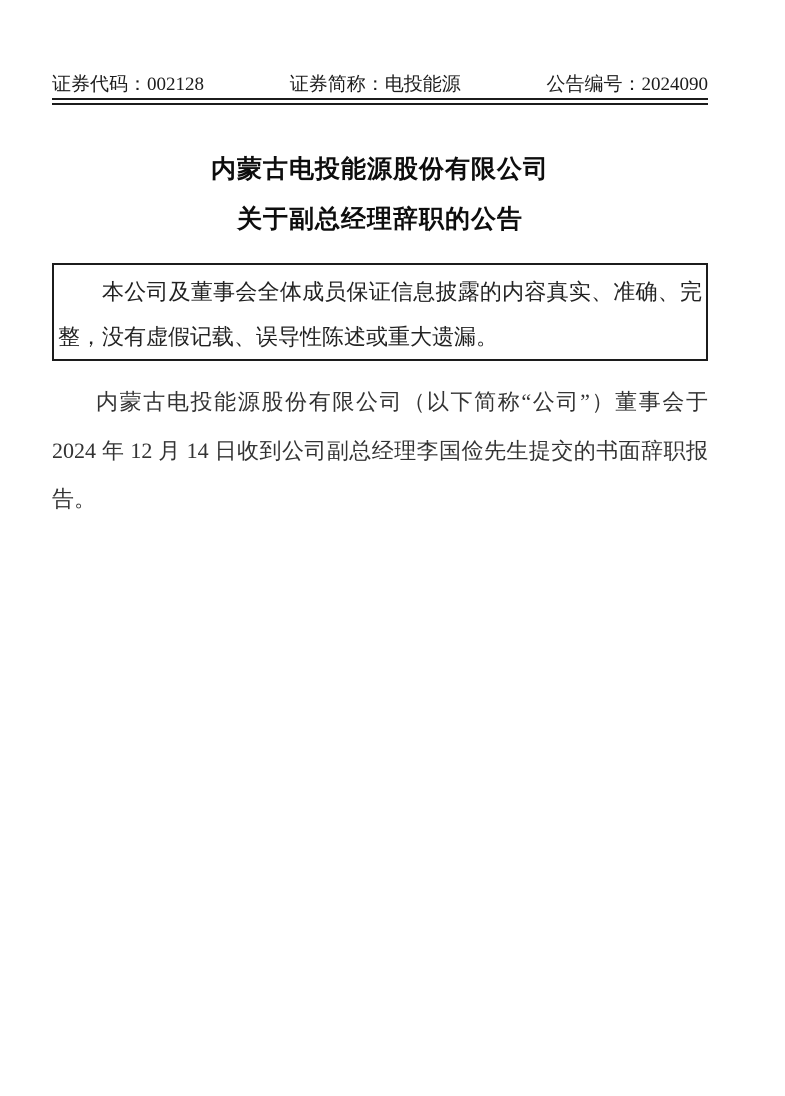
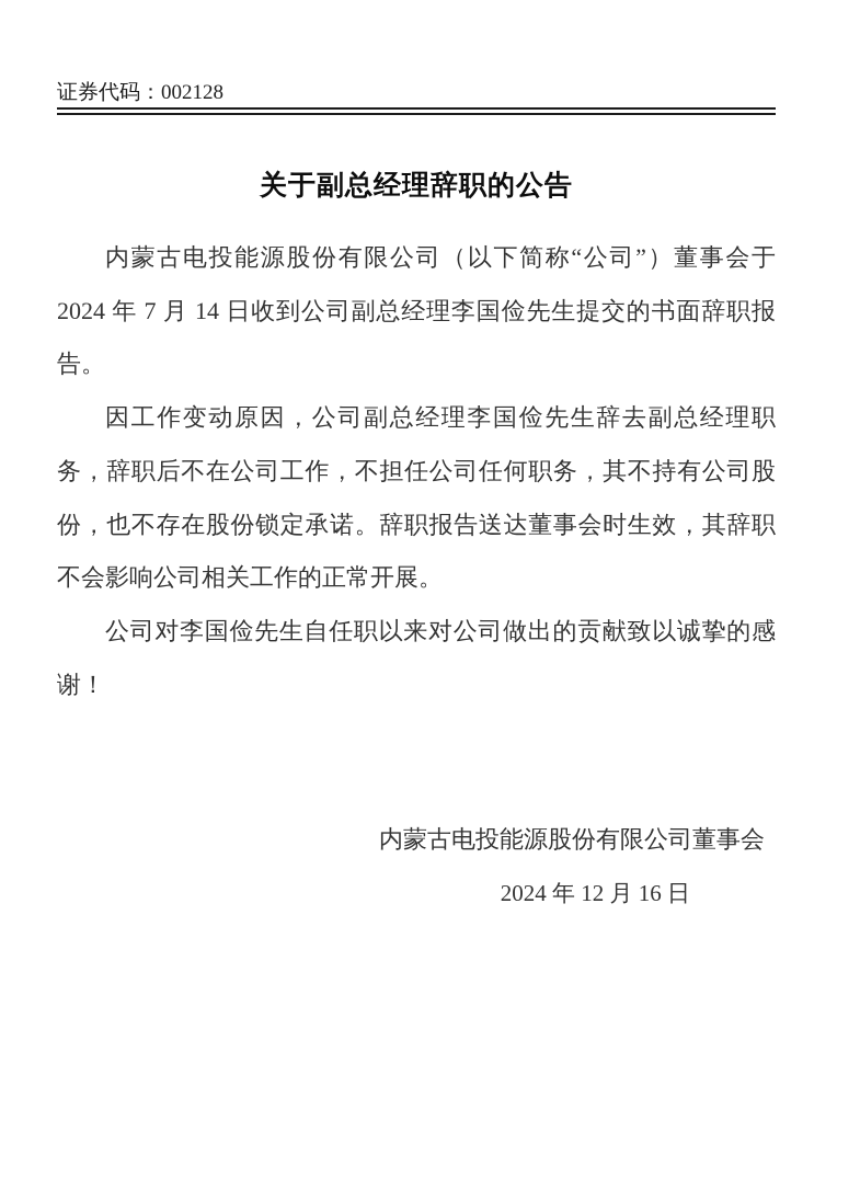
  证券代码：002128
- 证券简称：电投能源
- 公告编号：2024090
- 内蒙古电投能源股份有限公司
  关于副总经理辞职的公告
- 本公司及董事会全体成员保证信息披露的内容真实、准确、完整，没有虚假记载、误导性陈述或重大遗漏。
- 内蒙古电投能源股份有限公司（以下简称“公司”）董事会于 2024 年 12 月 14 日收到公司副总经理李国俭先生提交的书面辞职报告。
+ 内蒙古电投能源股份有限公司（以下简称“公司”）董事会于 2024 年 7 月 14 日收到公司副总经理李国俭先生提交的书面辞职报告。
+ 因工作变动原因，公司副总经理李国俭先生辞去副总经理职务，辞职后不在公司工作，不担任公司任何职务，其不持有公司股份，也不存在股份锁定承诺。辞职报告送达董事会时生效，其辞职不会影响公司相关工作的正常开展。
+ 公司对李国俭先生自任职以来对公司做出的贡献致以诚挚的感谢！
+ 内蒙古电投能源股份有限公司董事会
+ 2024 年 12 月 16 日
